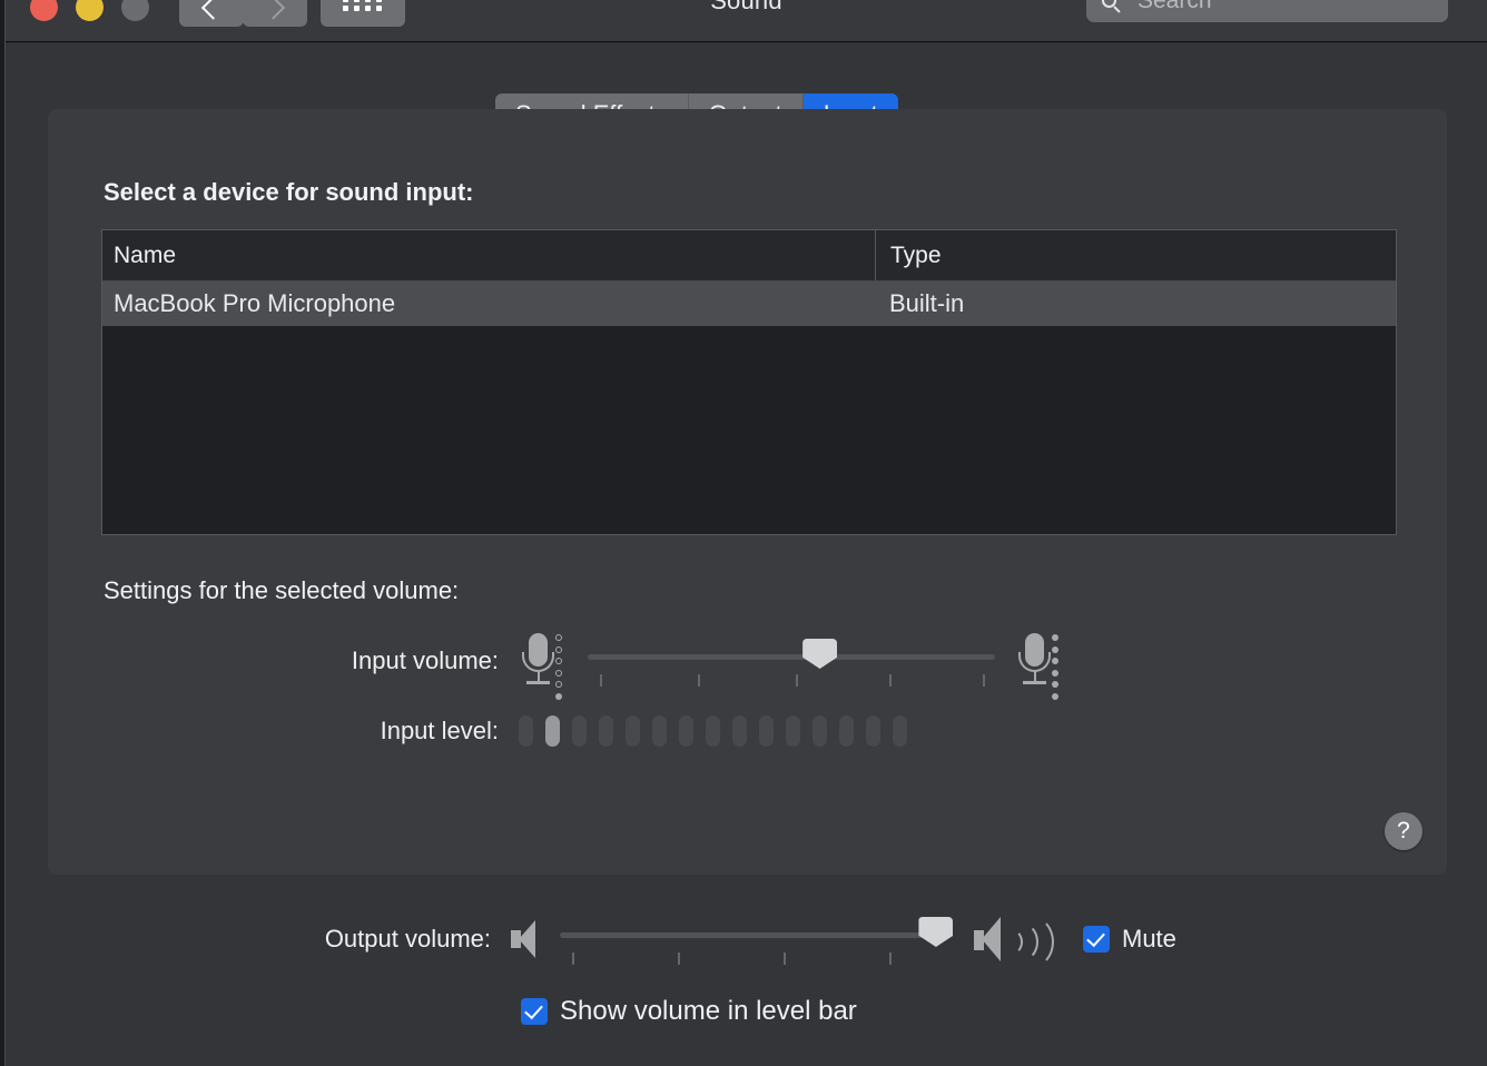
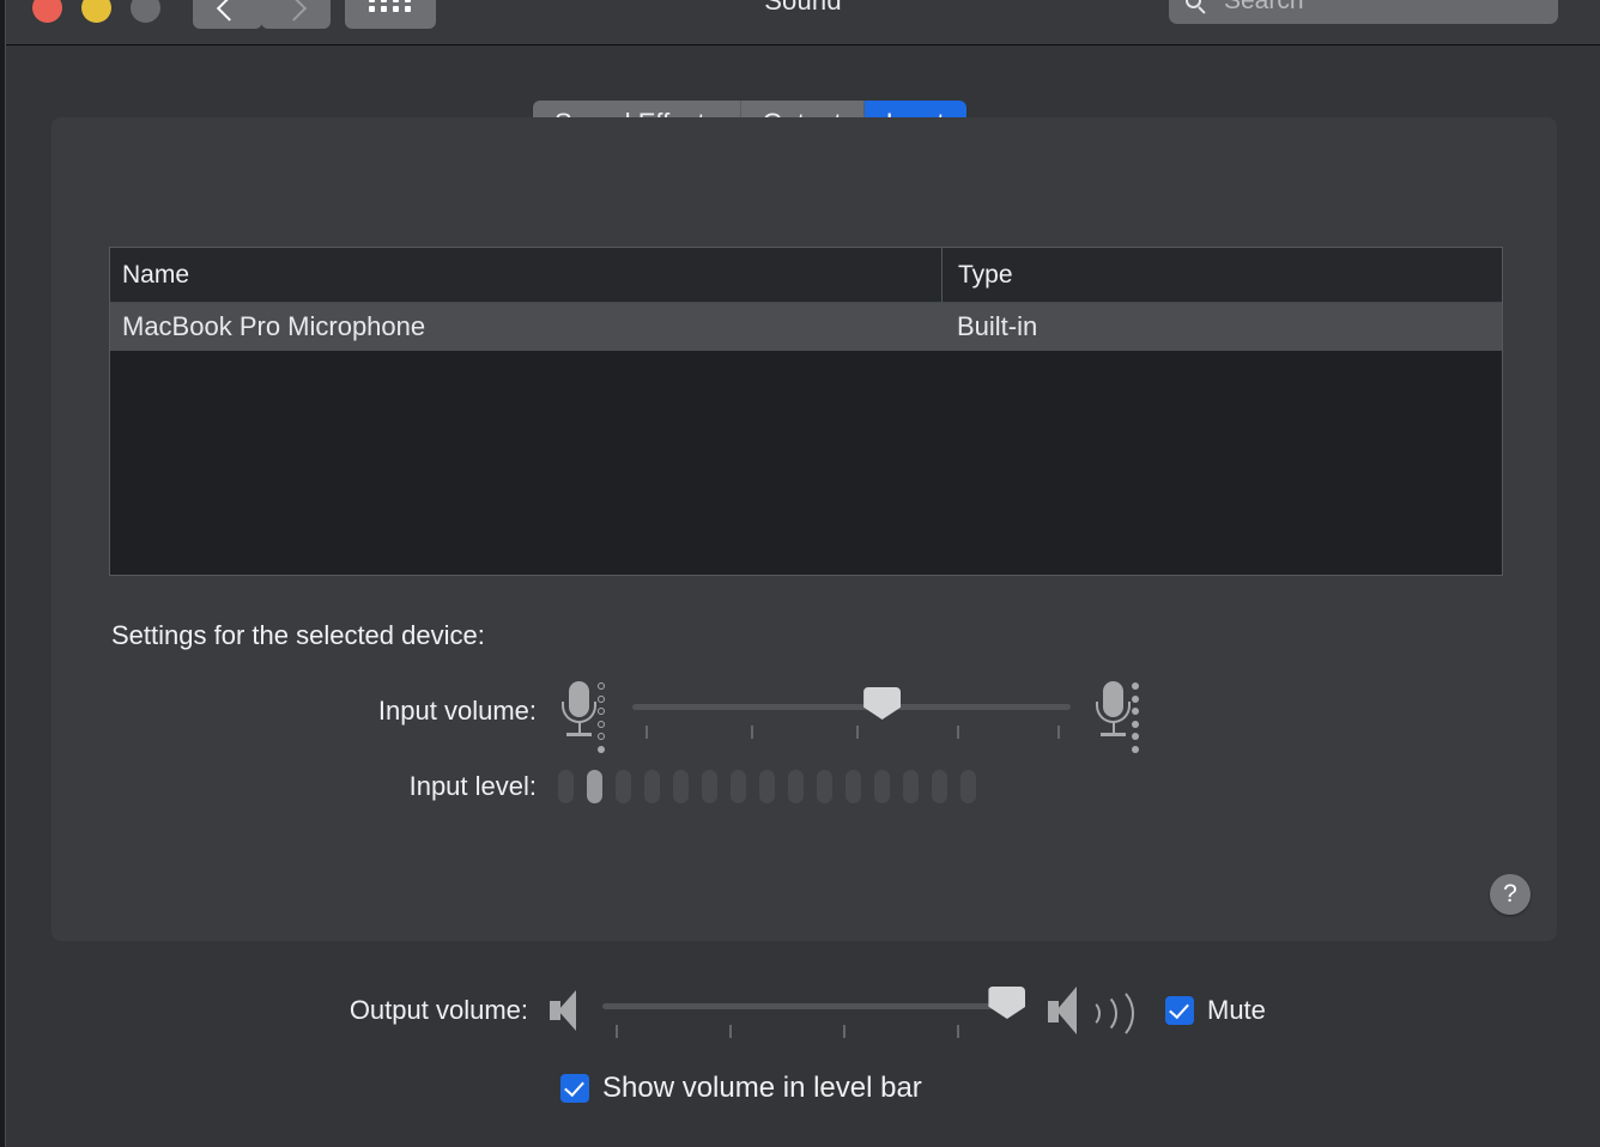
  Sound
  Search
- Select a device for sound input:
  Name
  Type
  MacBook Pro Microphone
  Built-in
- Settings for the selected volume:
+ Settings for the selected device:
  Input volume:
  Input level:
  ?
  Output volume:
  Mute
  Show volume in level bar
